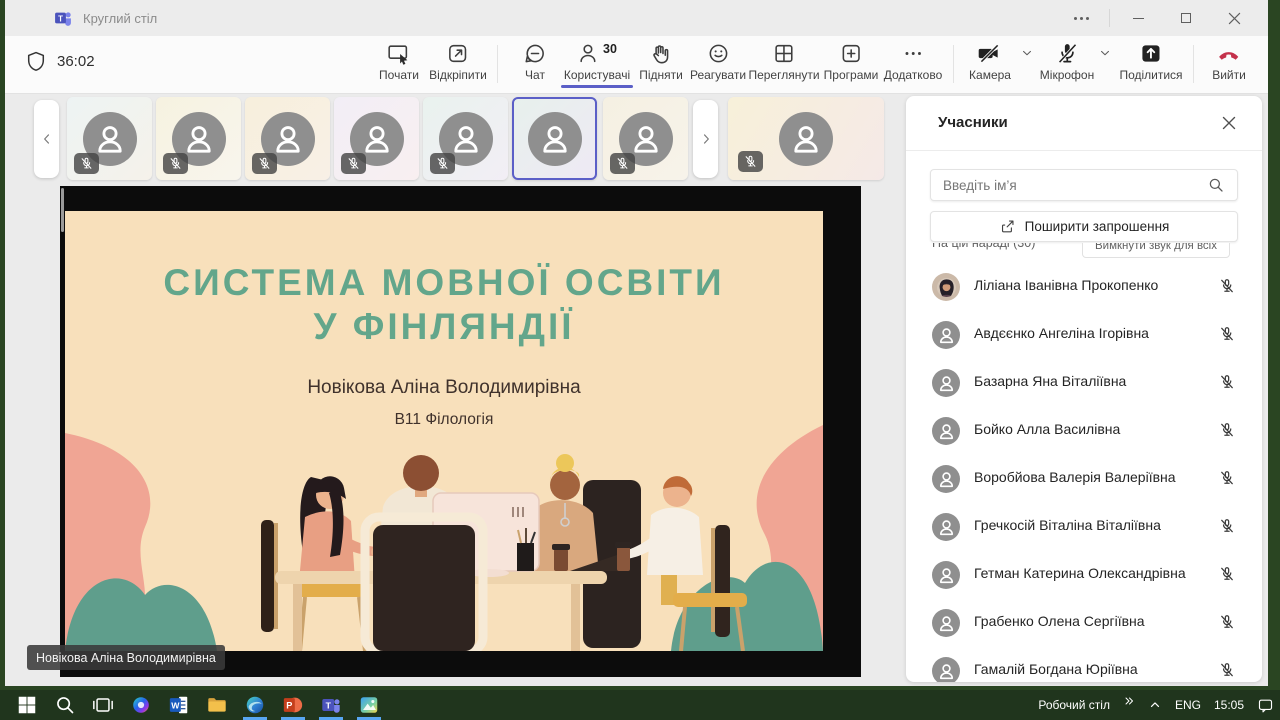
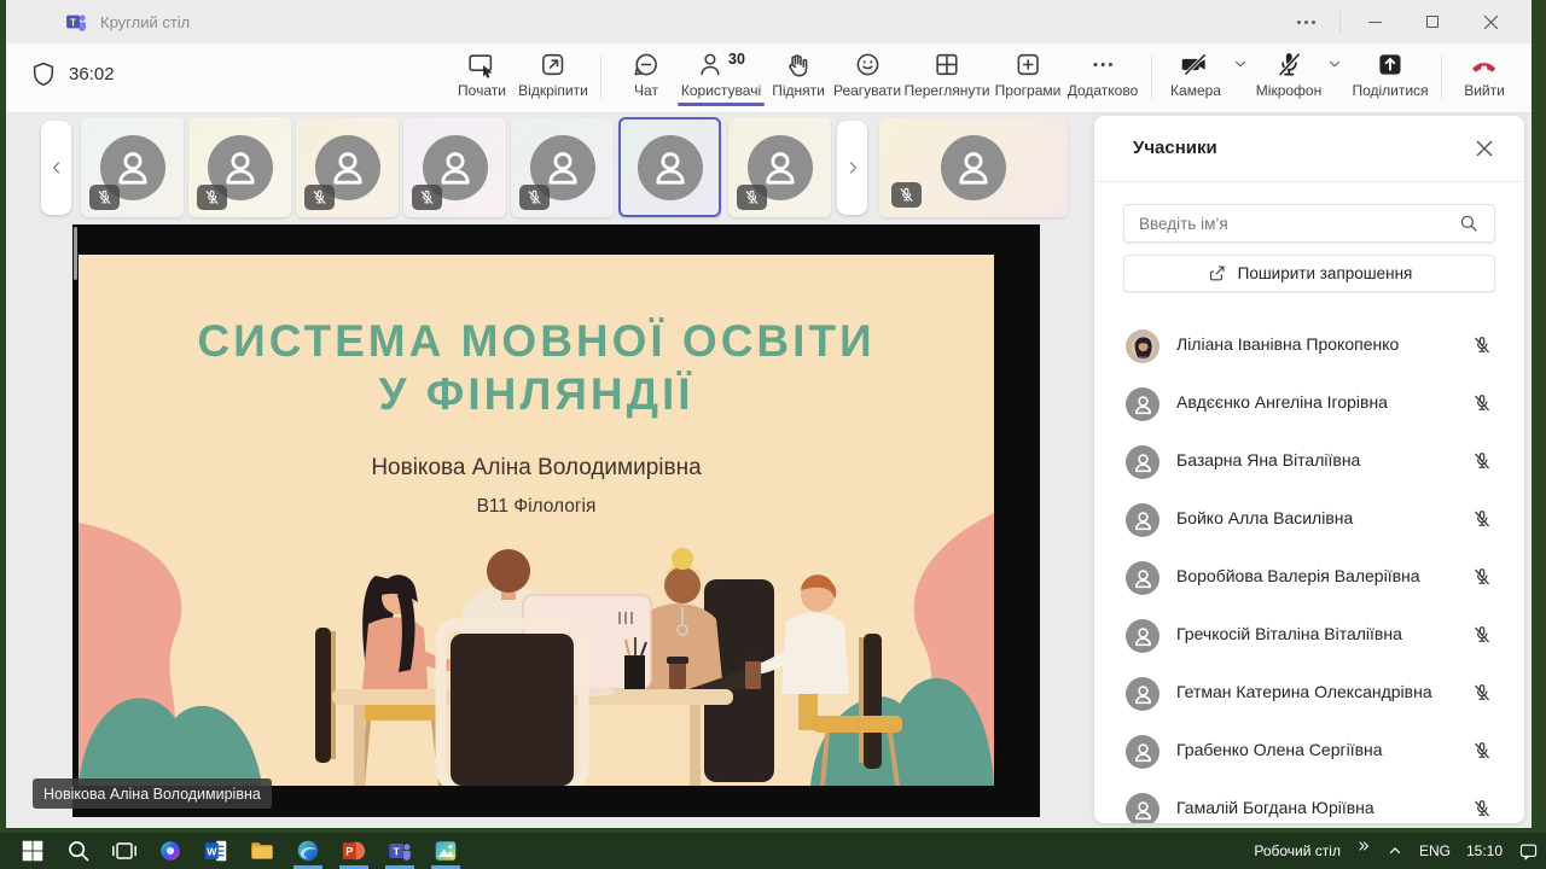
  T
  Круглий стіл
  36:02
  Почати
  Відкріпити
  Чат
  30
  Користувачі
  Підняти
  Реагувати
  Переглянути
  Програми
  Додатково
  Камера
  Мікрофон
  Поділитися
  Вийти
  СИСТЕМА МОВНОЇ ОСВІТИ У ФІНЛЯНДІЇ
  Новікова Аліна Володимирівна
  В11 Філологія
  Новікова Аліна Володимирівна
  Учасники
  Введіть ім’я
  Поширити запрошення
- На цій нараді (30)
- Вимкнути звук для всіх
  Ліліана Іванівна Прокопенко
  Авдєєнко Ангеліна Ігорівна
  Базарна Яна Віталіївна
  Бойко Алла Василівна
  Воробйова Валерія Валеріївна
  Гречкосій Віталіна Віталіївна
  Гетман Катерина Олександрівна
  Грабенко Олена Сергіївна
  Гамалій Богдана Юріївна
  W
  P
  T
  Робочий стіл
  ENG
- 15:05
+ 15:10
